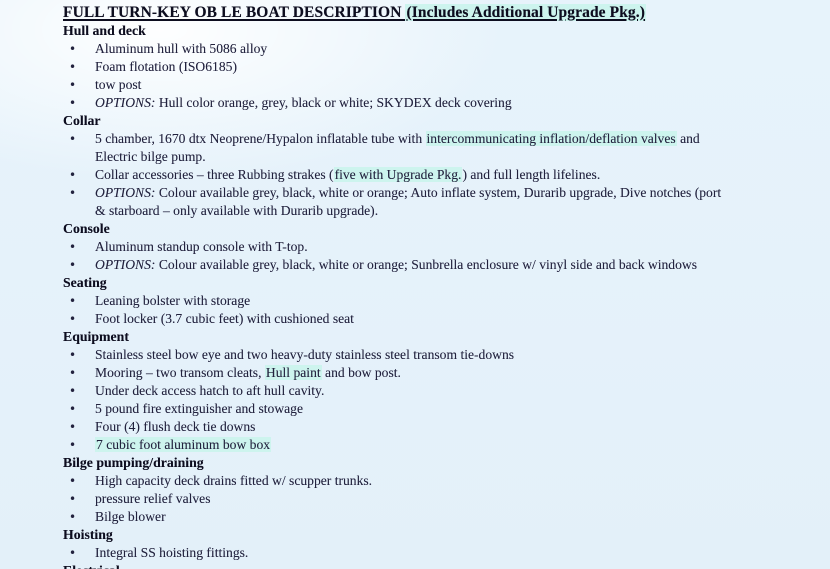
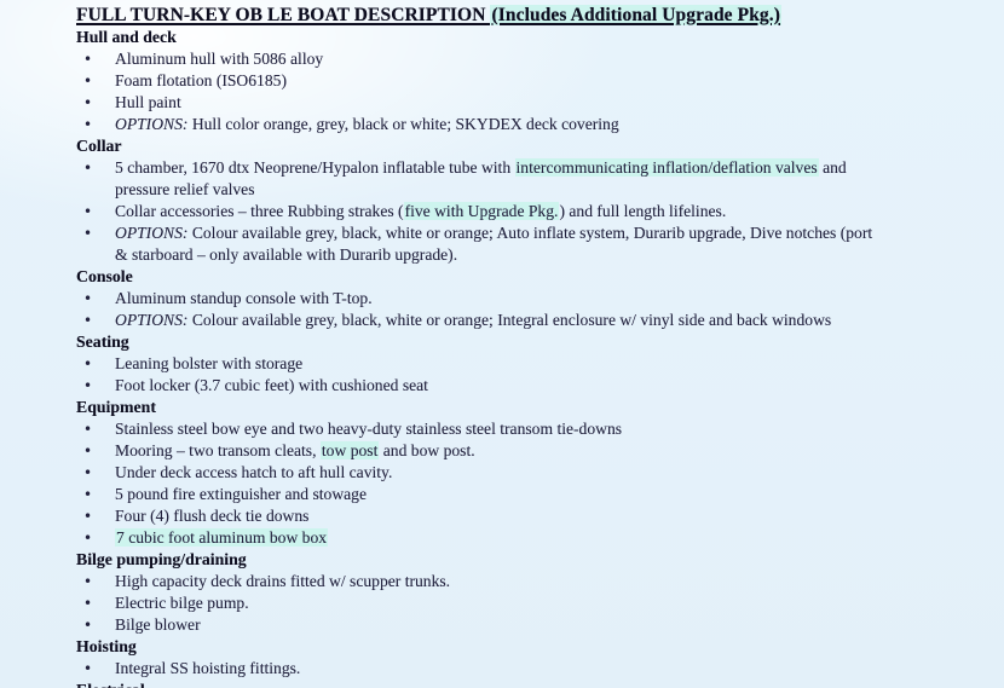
  FULL TURN-KEY OB LE BOAT DESCRIPTION (Includes Additional Upgrade Pkg.)
  Hull and deck
  •
  Aluminum hull with 5086 alloy
  •
  Foam flotation (ISO6185)
  •
- tow post
+ Hull paint
  •
  OPTIONS: Hull color orange, grey, black or white; SKYDEX deck covering
  Collar
  •
  5 chamber, 1670 dtx Neoprene/Hypalon inflatable tube with intercommunicating inflation/deflation valves and
- Electric bilge pump.
+ pressure relief valves
  •
  Collar accessories – three Rubbing strakes (five with Upgrade Pkg.) and full length lifelines.
  •
  OPTIONS: Colour available grey, black, white or orange; Auto inflate system, Durarib upgrade, Dive notches (port
  & starboard – only available with Durarib upgrade).
  Console
  •
  Aluminum standup console with T-top.
  •
- OPTIONS: Colour available grey, black, white or orange; Sunbrella enclosure w/ vinyl side and back windows
+ OPTIONS: Colour available grey, black, white or orange; Integral enclosure w/ vinyl side and back windows
  Seating
  •
  Leaning bolster with storage
  •
  Foot locker (3.7 cubic feet) with cushioned seat
  Equipment
  •
  Stainless steel bow eye and two heavy-duty stainless steel transom tie-downs
  •
- Mooring – two transom cleats, Hull paint and bow post.
+ Mooring – two transom cleats, tow post and bow post.
  •
  Under deck access hatch to aft hull cavity.
  •
  5 pound fire extinguisher and stowage
  •
  Four (4) flush deck tie downs
  •
  7 cubic foot aluminum bow box
  Bilge pumping/draining
  •
  High capacity deck drains fitted w/ scupper trunks.
  •
- pressure relief valves
+ Electric bilge pump.
  •
  Bilge blower
  Hoisting
  •
  Integral SS hoisting fittings.
